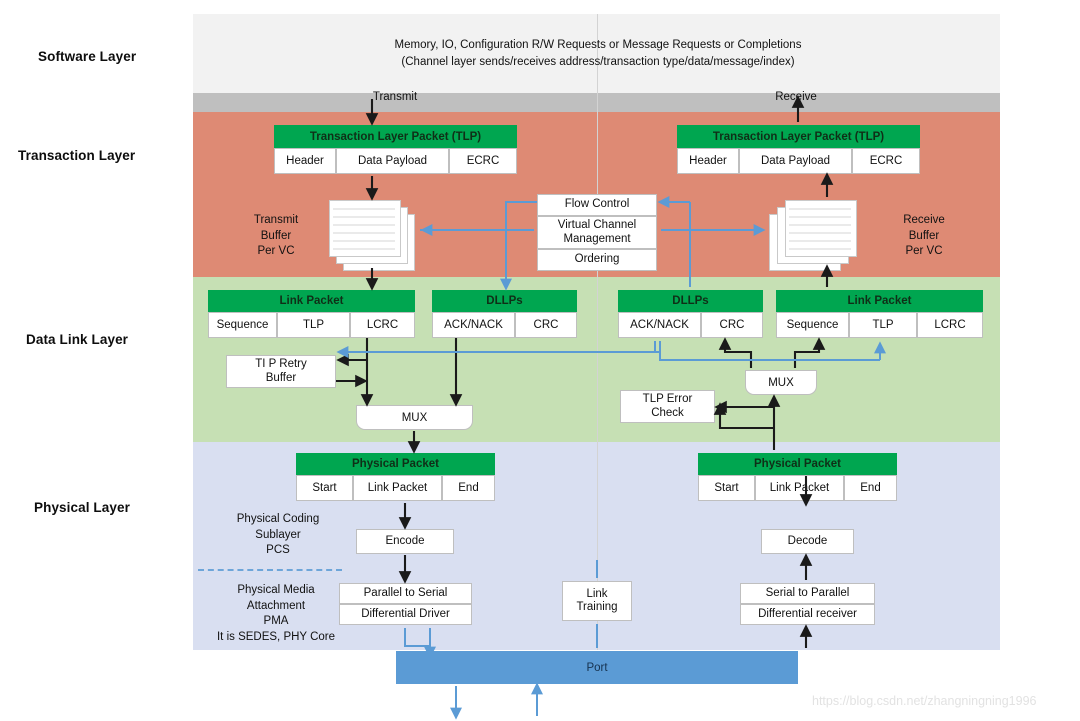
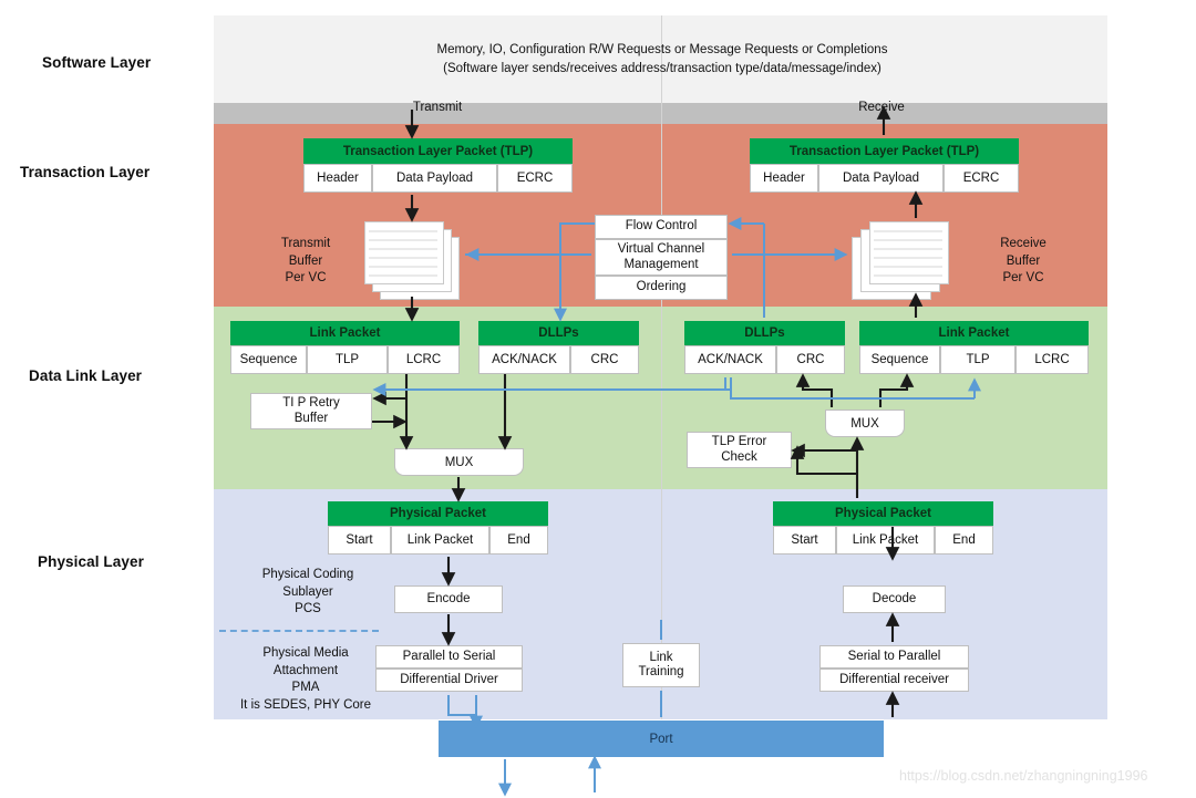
  Software Layer
  Transaction Layer
  Data Link Layer
  Physical Layer
  Memory, IO, Configuration R/W Requests or Message Requests or Completions
- (Channel layer sends/receives address/transaction type/data/message/index)
+ (Software layer sends/receives address/transaction type/data/message/index)
  Transmit
  Receive
  Transaction Layer Packet (TLP)
  Header
  Data Payload
  ECRC
  Transmit
  Buffer
  Per VC
  Flow Control
  Virtual Channel
  Management
  Ordering
  Transaction Layer Packet (TLP)
  Header
  Data Payload
  ECRC
  Receive
  Buffer
  Per VC
  Link Packet
  Sequence
  TLP
  LCRC
  DLLPs
  ACK/NACK
  CRC
  DLLPs
  ACK/NACK
  CRC
  Link Packet
  Sequence
  TLP
  LCRC
  TI P Retry
  Buffer
  MUX
  MUX
  TLP Error
  Check
  Physical Packet
  Start
  Link Packet
  End
  Encode
  Parallel to Serial
  Differential Driver
  Physical Coding
  Sublayer
  PCS
  Physical Media
  Attachment
  PMA
  It is SEDES, PHY Core
  Link
  Training
  Physical Packet
  Start
  Link Packet
  End
  Decode
  Serial to Parallel
  Differential receiver
  Port
  https://blog.csdn.net/zhangningning1996
